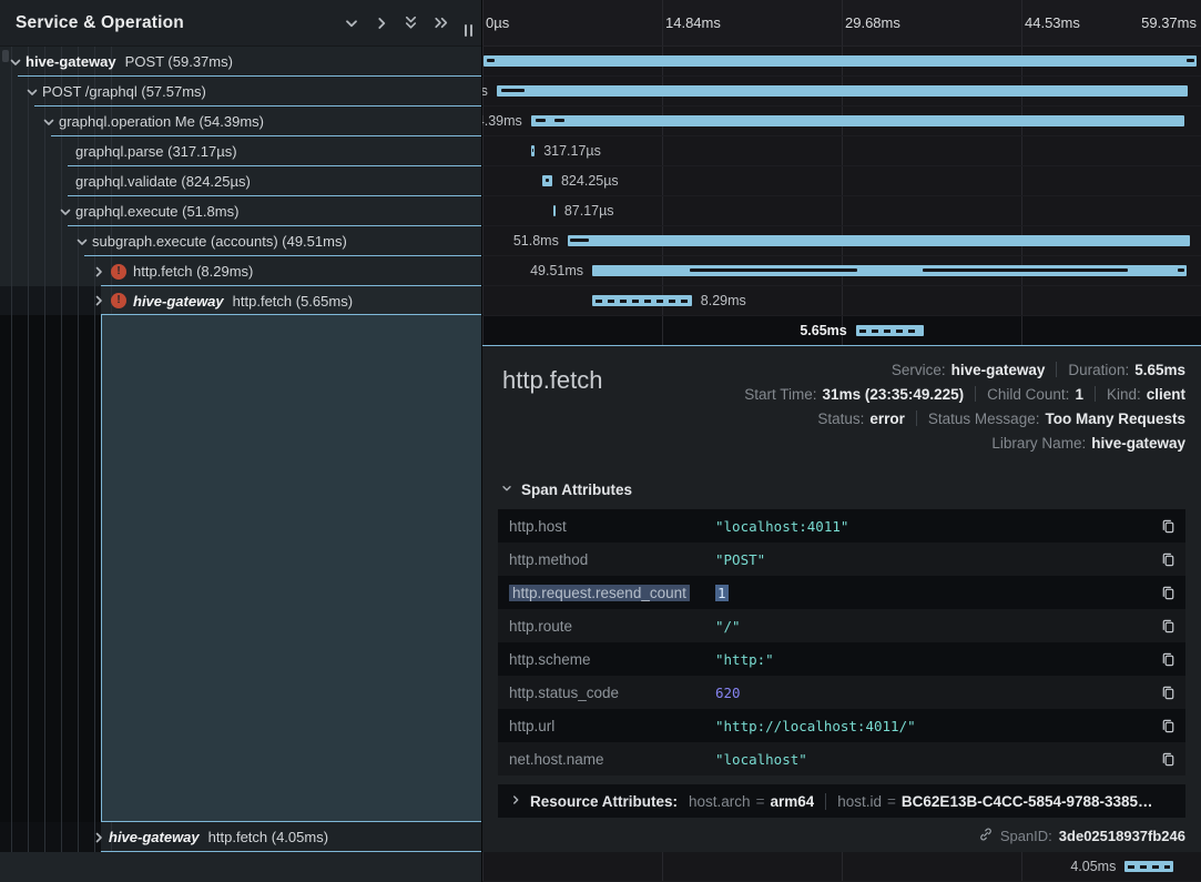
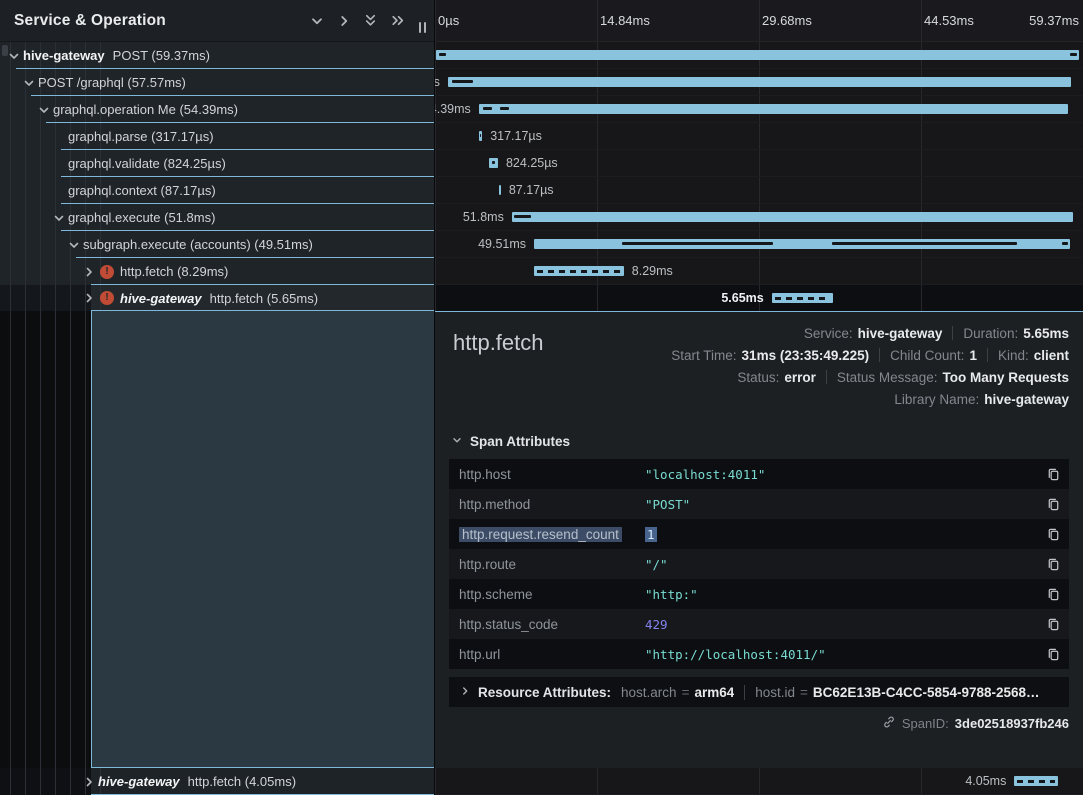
  Service & Operation
  hive-gateway
  POST (59.37ms)
  POST /graphql (57.57ms)
  graphql.operation Me (54.39ms)
  graphql.parse (317.17µs)
  graphql.validate (824.25µs)
+ graphql.context (87.17µs)
  graphql.execute (51.8ms)
  subgraph.execute (accounts) (49.51ms)
  !
  http.fetch (8.29ms)
  !
  hive-gateway
  http.fetch (5.65ms)
  hive-gateway
  http.fetch (4.05ms)
  0µs
  14.84ms
  29.68ms
  44.53ms
  59.37ms
  .39ms
  317.17µs
  824.25µs
  87.17µs
  51.8ms
  49.51ms
  8.29ms
  5.65ms
  http.fetch
  Service:
  hive-gateway
  Duration:
  5.65ms
  Start Time:
  31ms (23:35:49.225)
  Child Count:
  1
  Kind:
  client
  Status:
  error
  Status Message:
  Too Many Requests
  Library Name:
  hive-gateway
  Span Attributes
  http.host
  "localhost:4011"
  http.method
  "POST"
  http.request.resend_count
  1
  http.route
  "/"
  http.scheme
  "http:"
  http.status_code
- 620
+ 429
  http.url
  "http://localhost:4011/"
- net.host.name
- "localhost"
  Resource Attributes:
  host.arch
  =
  arm64
  host.id
  =
- BC62E13B-C4CC-5854-9788-3385…
+ BC62E13B-C4CC-5854-9788-2568…
  SpanID:
  3de02518937fb246
  4.05ms
